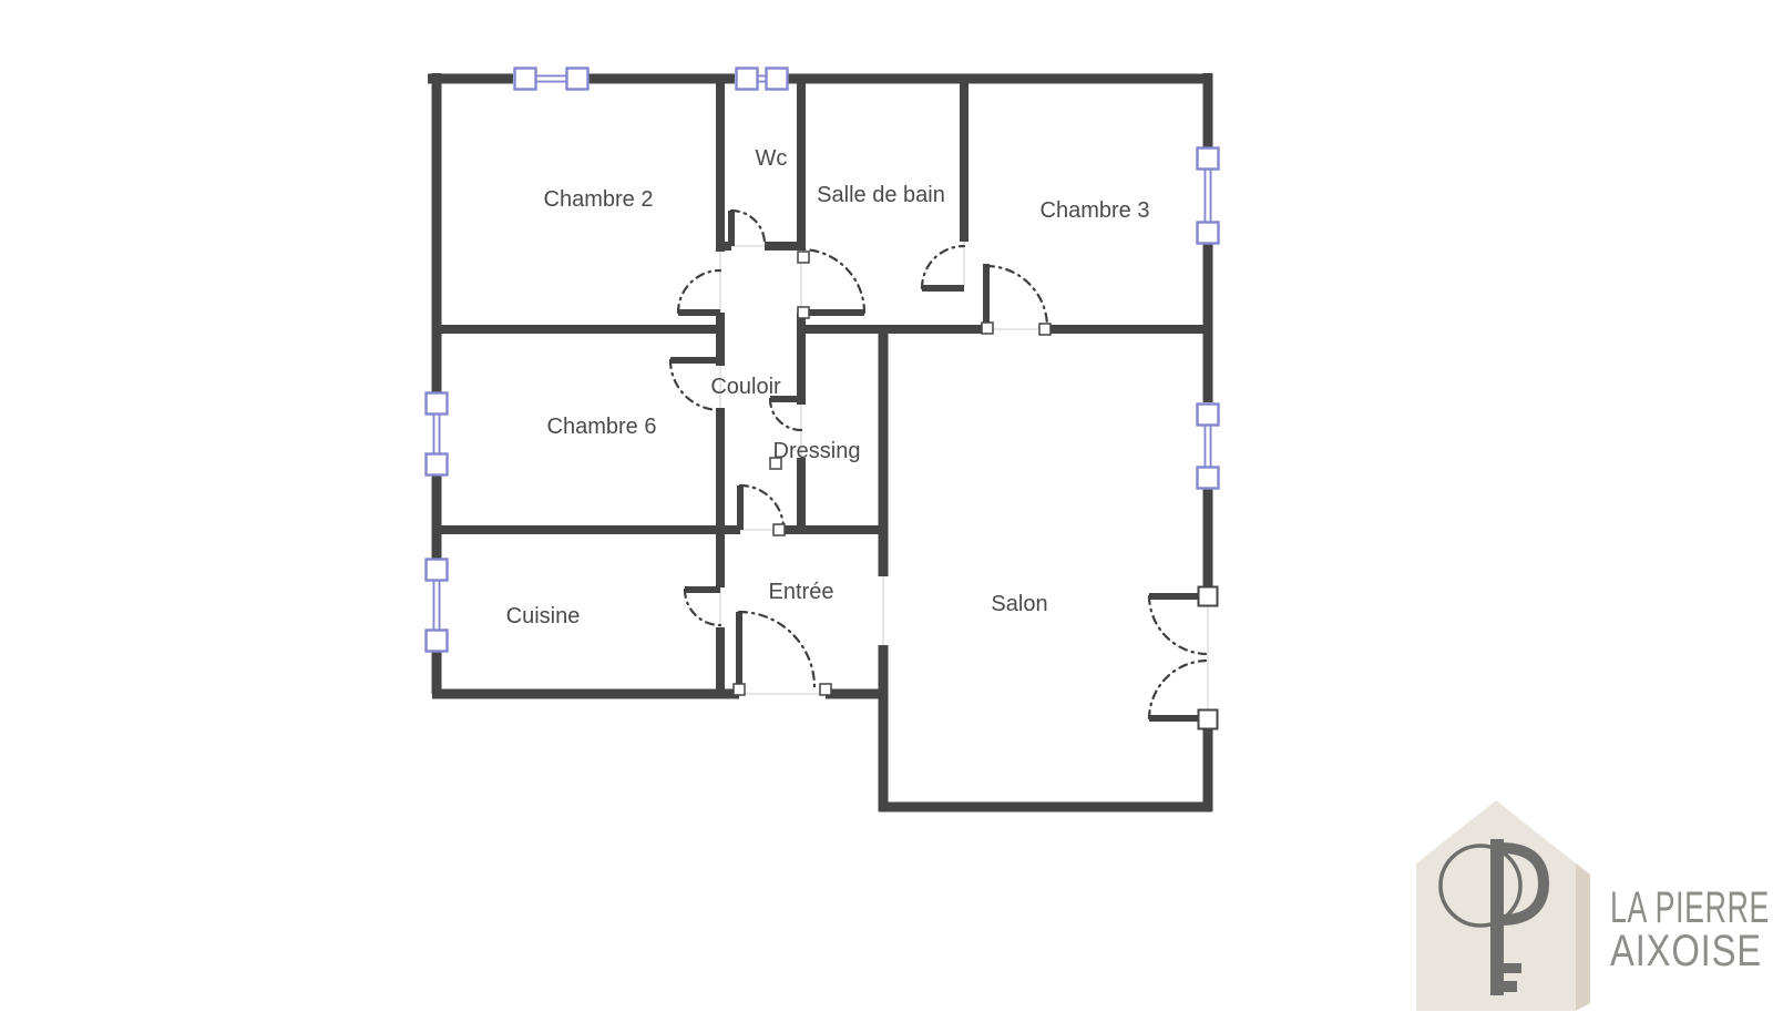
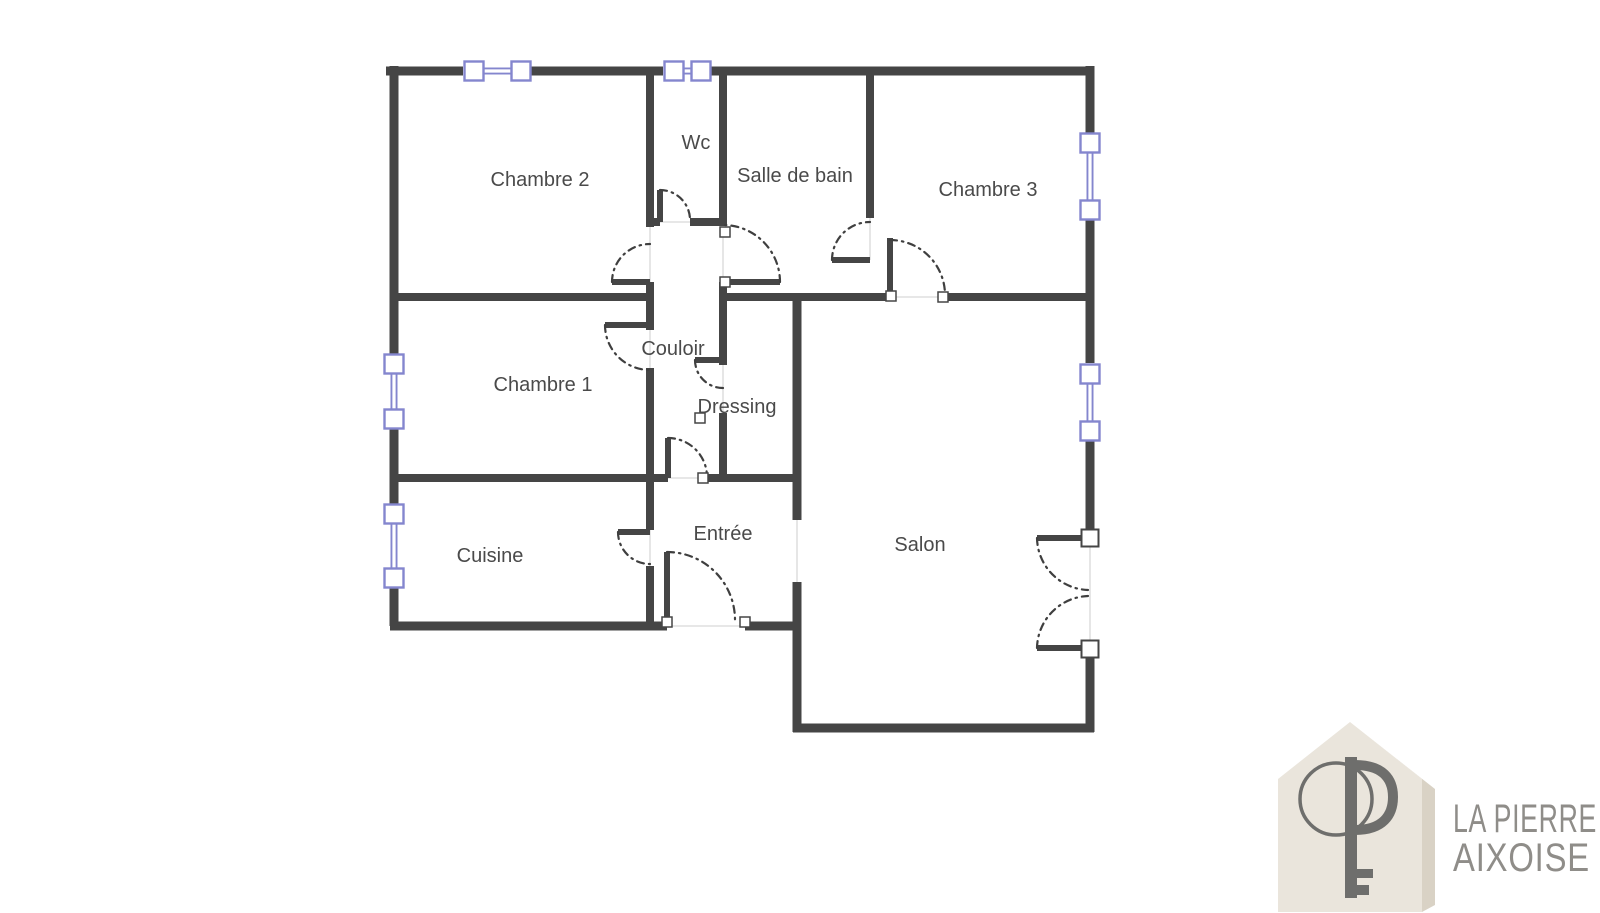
  Chambre 2
  Wc
  Salle de bain
  Chambre 3
- Chambre 6
+ Chambre 1
  Couloir
  Dressing
  Cuisine
  Entrée
  Salon
  LA PIERRE
  AIXOISE
